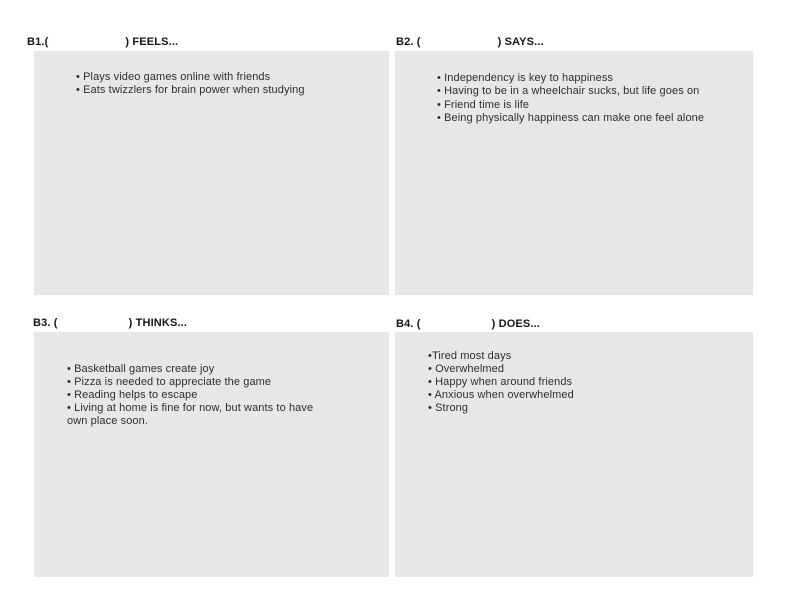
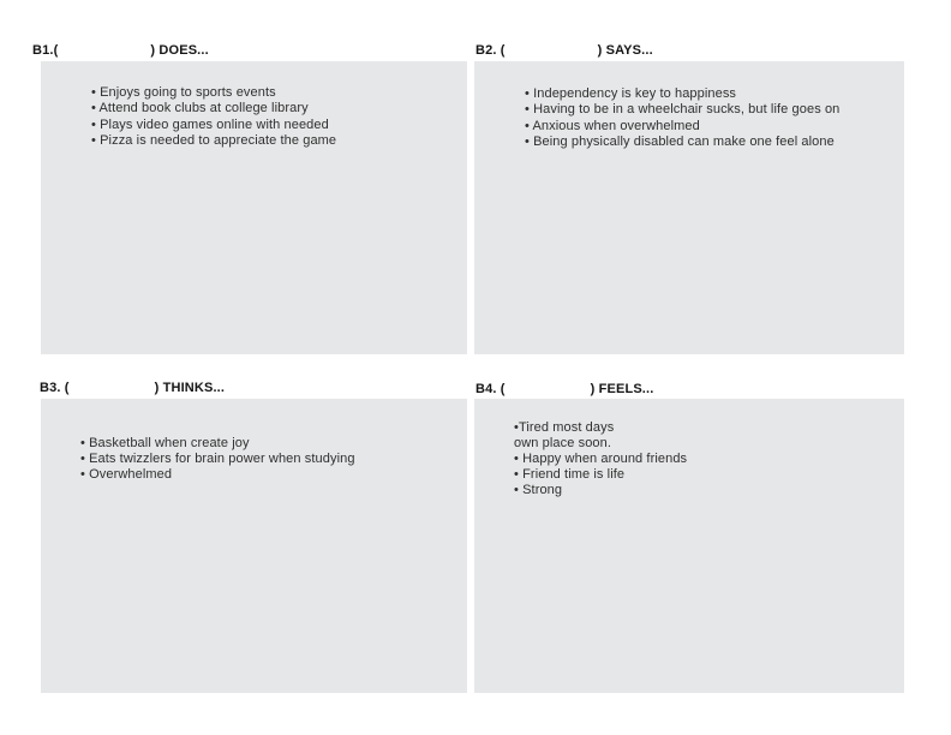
- B1.( ) FEELS...
+ B1.( ) DOES...
+ • Enjoys going to sports events
+ • Attend book clubs at college library
- • Plays video games online with friends
+ • Plays video games online with needed
- • Eats twizzlers for brain power when studying
+ • Pizza is needed to appreciate the game
  B2. ( ) SAYS...
  • Independency is key to happiness
  • Having to be in a wheelchair sucks, but life goes on
- • Friend time is life
+ • Anxious when overwhelmed
- • Being physically happiness can make one feel alone
+ • Being physically disabled can make one feel alone
  B3. ( ) THINKS...
- • Basketball games create joy
+ • Basketball when create joy
- • Pizza is needed to appreciate the game
+ • Eats twizzlers for brain power when studying
- • Reading helps to escape
- • Living at home is fine for now, but wants to have
- own place soon.
+ • Overwhelmed
- B4. ( ) DOES...
+ B4. ( ) FEELS...
  •Tired most days
- • Overwhelmed
+ own place soon.
  • Happy when around friends
- • Anxious when overwhelmed
+ • Friend time is life
  • Strong
